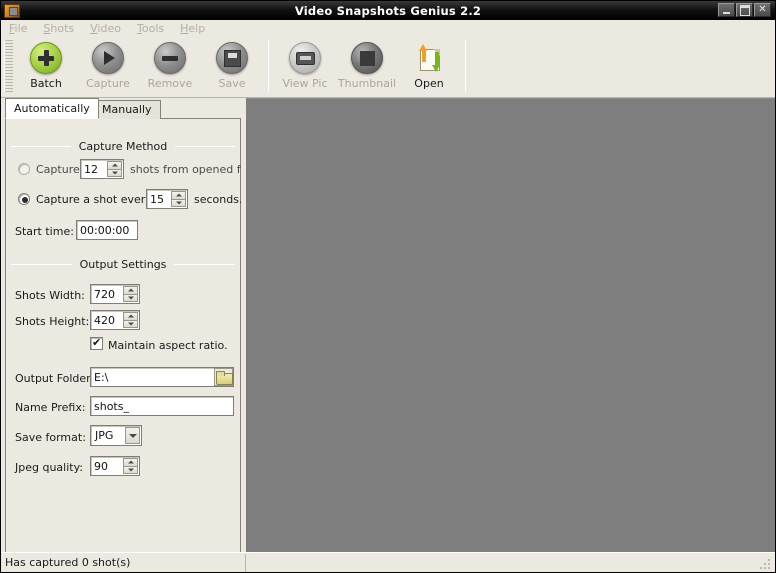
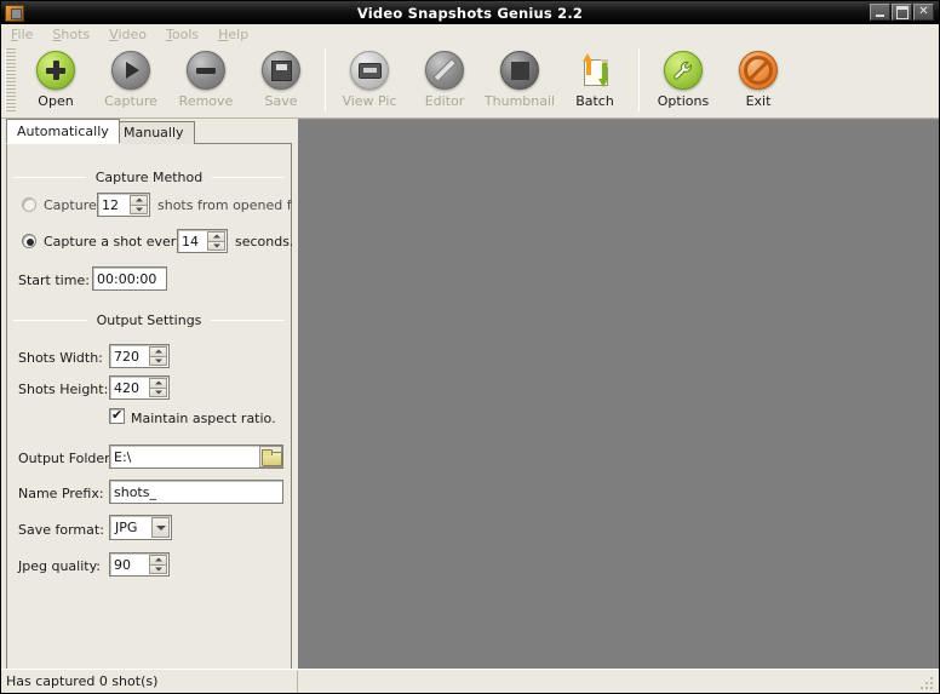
  Video Snapshots Genius 2.2
  ✕
  File
  Shots
  Video
  Tools
  Help
- Batch
+ Open
  Capture
  Remove
  Save
  View Pic
+ Editor
  Thumbnail
- Open
+ Batch
+ Options
+ Exit
  Automatically
  Manually
  Capture Method
  Capture
  12
  shots from opened f
  Capture a shot ever
- 15
+ 14
  seconds
  Start time:
  00:00:00
  Output Settings
  Shots Width:
  720
  Shots Height:
  420
  Maintain aspect ratio.
  Output Folder
  E:\
  Name Prefix:
  shots_
  Save format:
  JPG
  Jpeg quality:
  90
  Has captured 0 shot(s)
